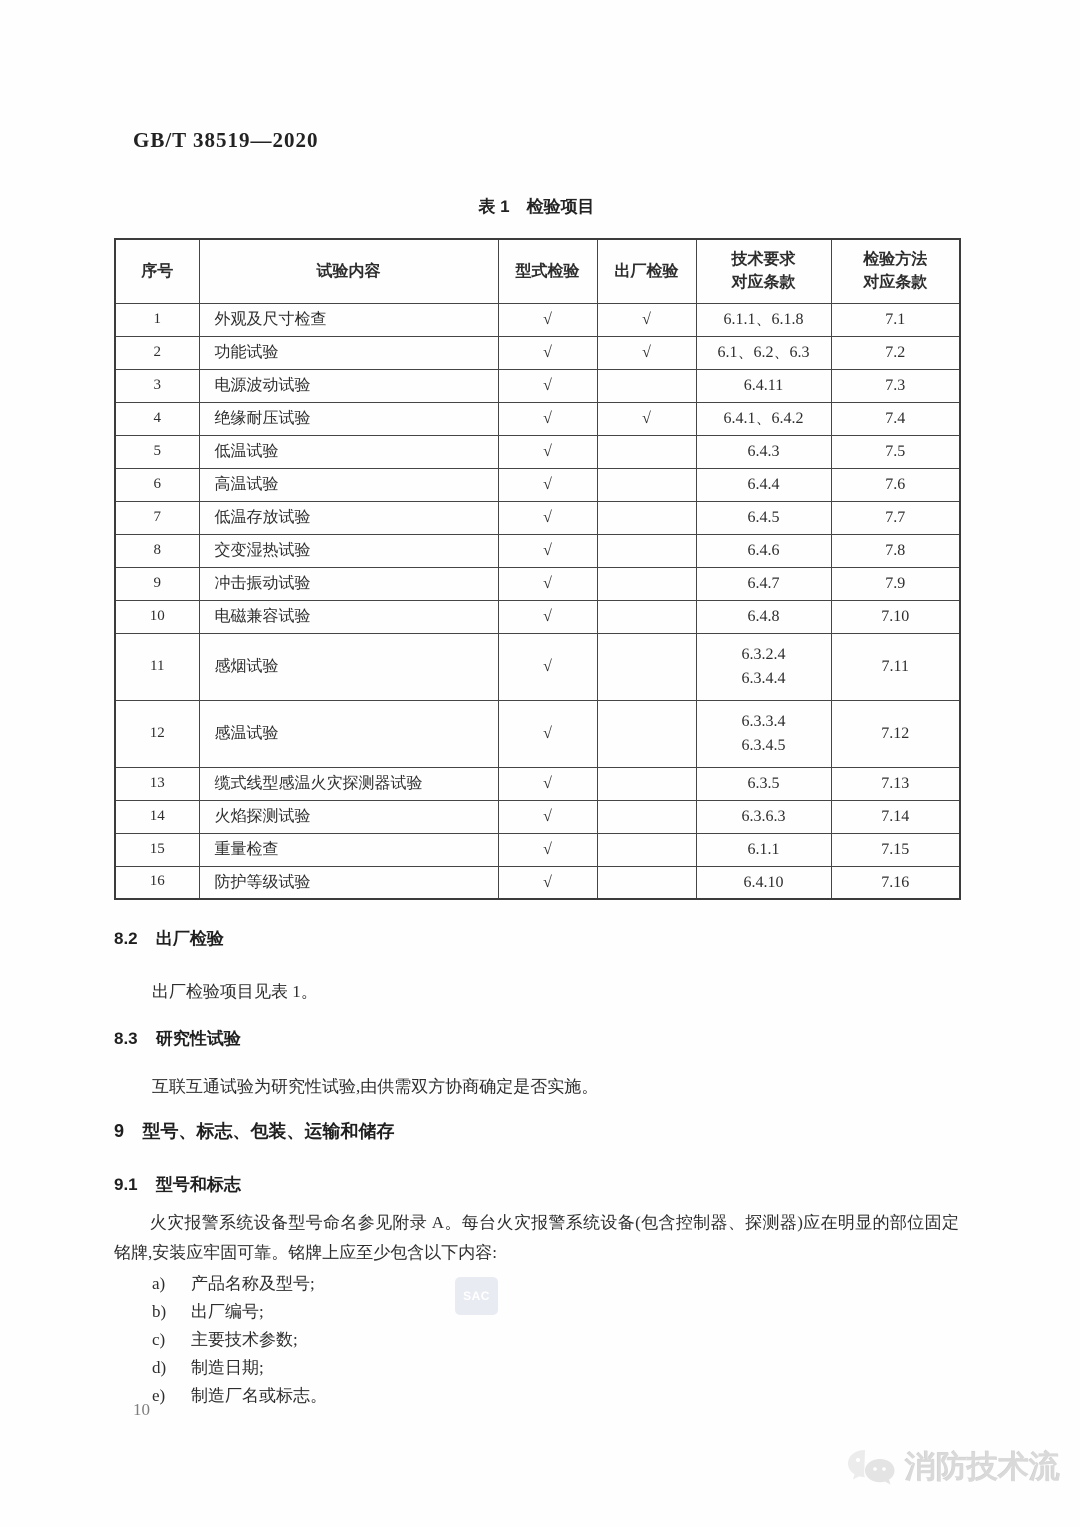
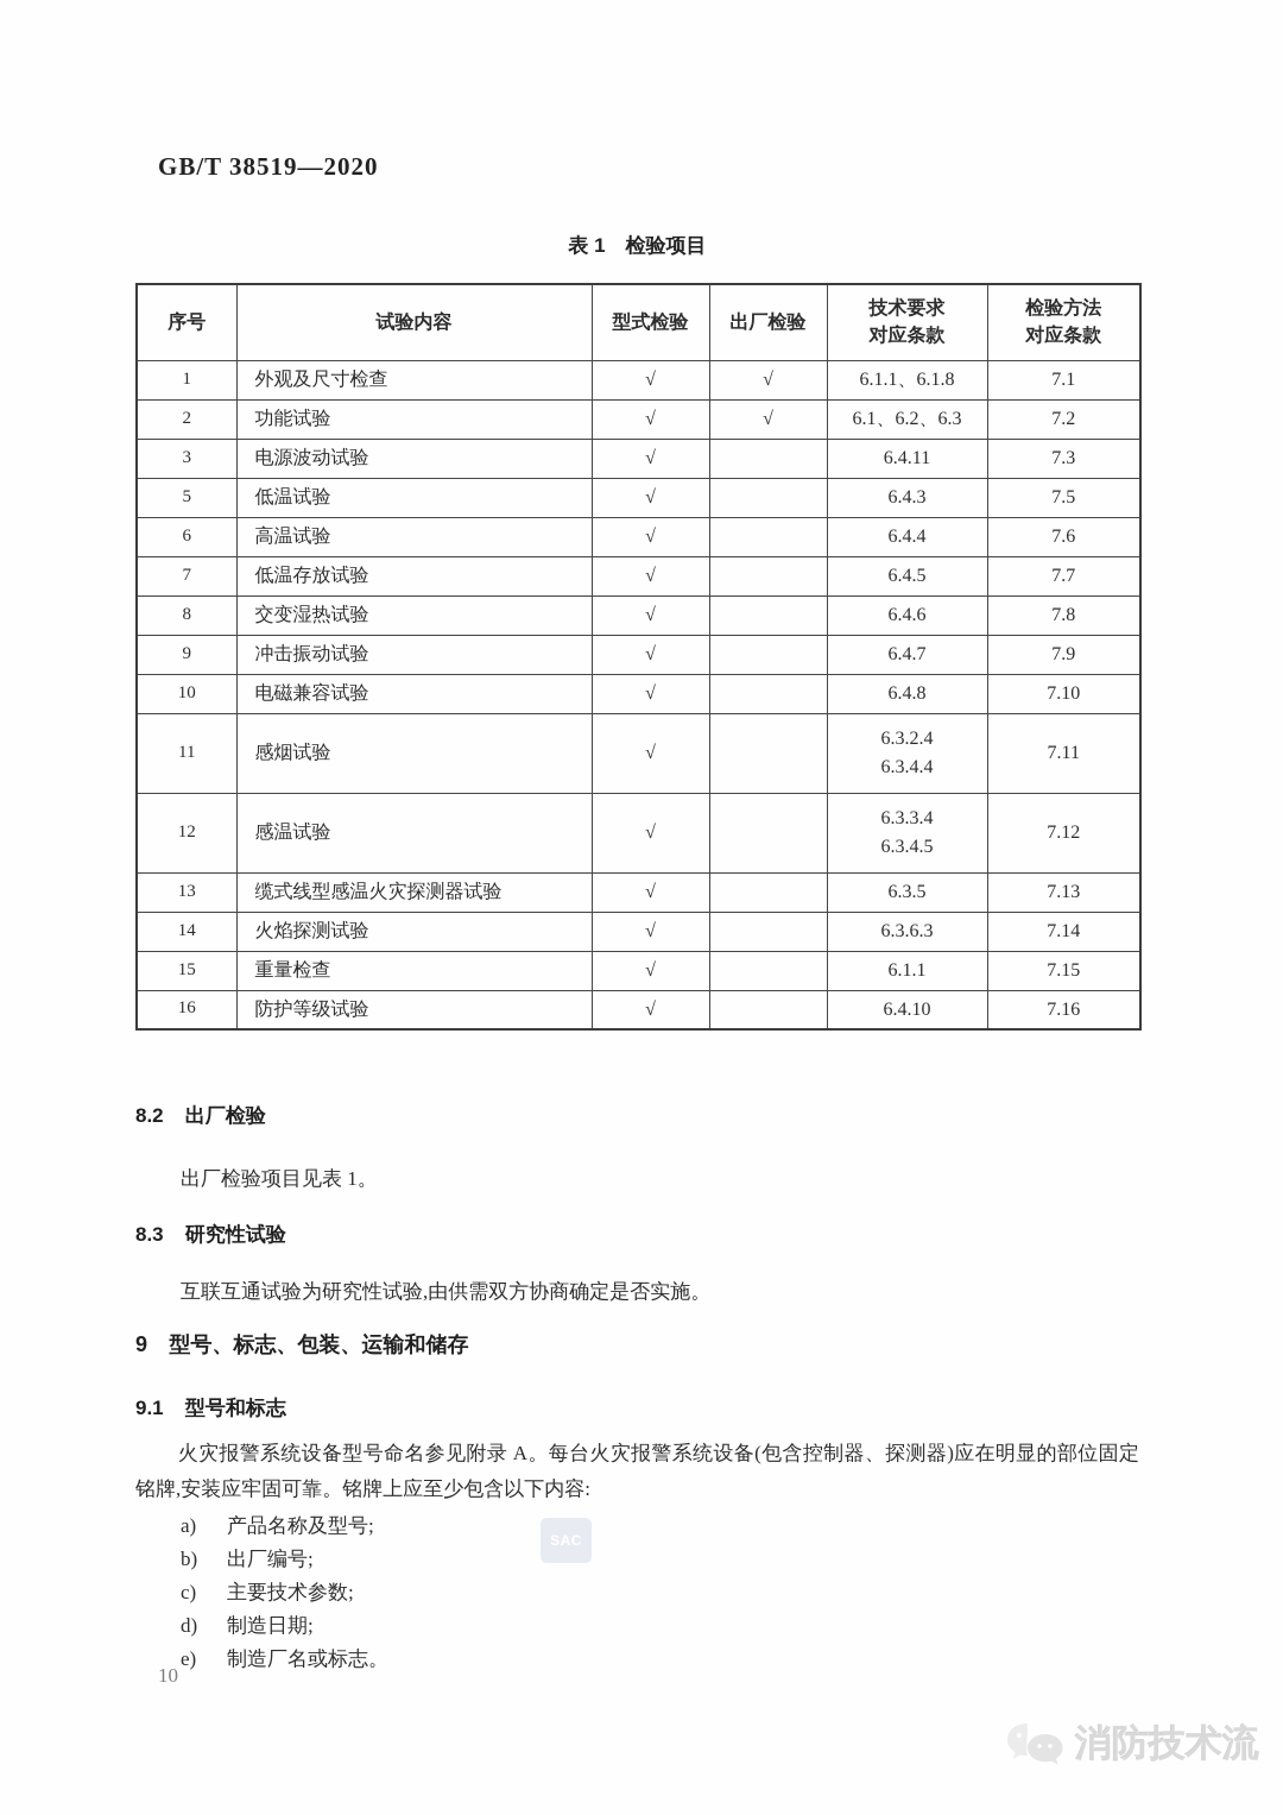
  GB/T 38519—2020
  表 1 检验项目
  序号	试验内容	型式检验	出厂检验	技术要求 对应条款	检验方法 对应条款
  1	外观及尺寸检查	√	√	6.1.1、6.1.8	7.1
  2	功能试验	√	√	6.1、6.2、6.3	7.2
  3	电源波动试验	√		6.4.11	7.3
- 4	绝缘耐压试验	√	√	6.4.1、6.4.2	7.4
  5	低温试验	√		6.4.3	7.5
  6	高温试验	√		6.4.4	7.6
  7	低温存放试验	√		6.4.5	7.7
  8	交变湿热试验	√		6.4.6	7.8
  9	冲击振动试验	√		6.4.7	7.9
  10	电磁兼容试验	√		6.4.8	7.10
  11	感烟试验	√		6.3.2.4 6.3.4.4	7.11
  12	感温试验	√		6.3.3.4 6.3.4.5	7.12
  13	缆式线型感温火灾探测器试验	√		6.3.5	7.13
  14	火焰探测试验	√		6.3.6.3	7.14
  15	重量检查	√		6.1.1	7.15
  16	防护等级试验	√		6.4.10	7.16
  8.2 出厂检验
  出厂检验项目见表 1。
  8.3 研究性试验
  互联互通试验为研究性试验,由供需双方协商确定是否实施。
  9 型号、标志、包装、运输和储存
  9.1 型号和标志
  火灾报警系统设备型号命名参见附录 A。每台火灾报警系统设备(包含控制器、探测器)应在明显的部位固定铭牌,安装应牢固可靠。铭牌上应至少包含以下内容:
  a) 产品名称及型号;
  b) 出厂编号;
  c) 主要技术参数;
  d) 制造日期;
  e) 制造厂名或标志。
  10
  消防技术流
